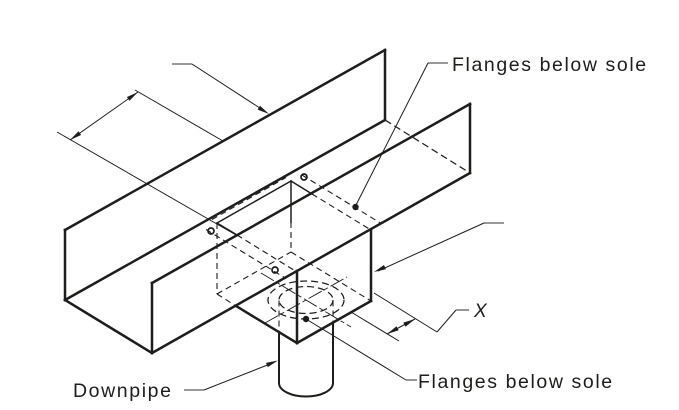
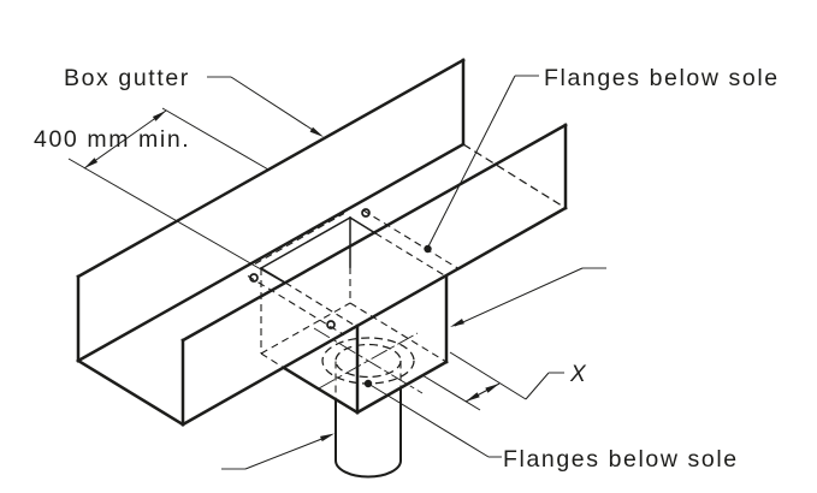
+ Box gutter
+ 400 mm min.
  Flanges below sole
  X
  Flanges below sole
- Downpipe
